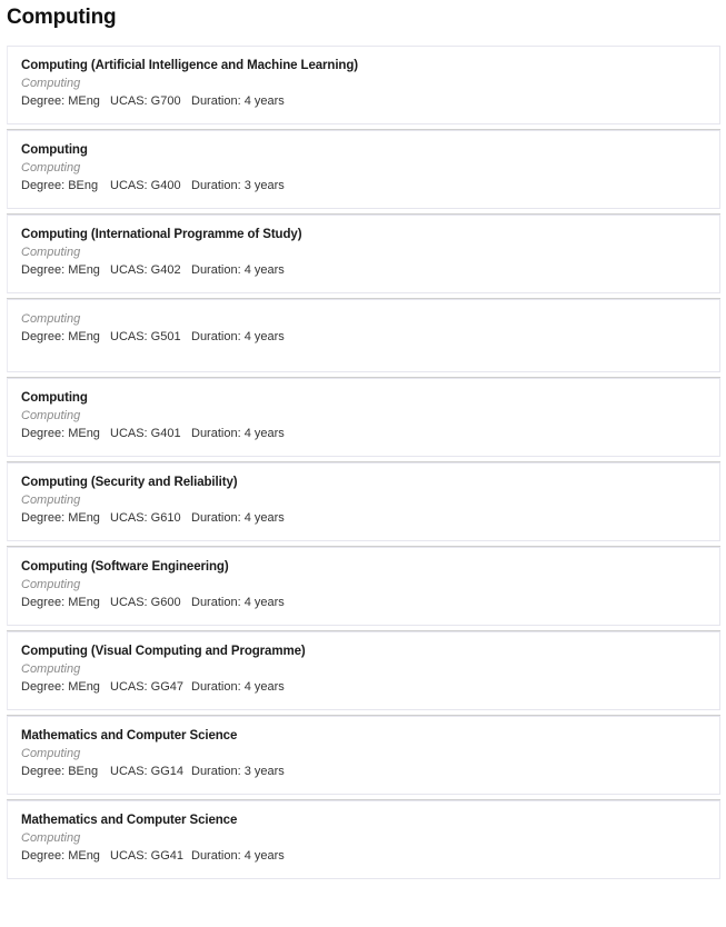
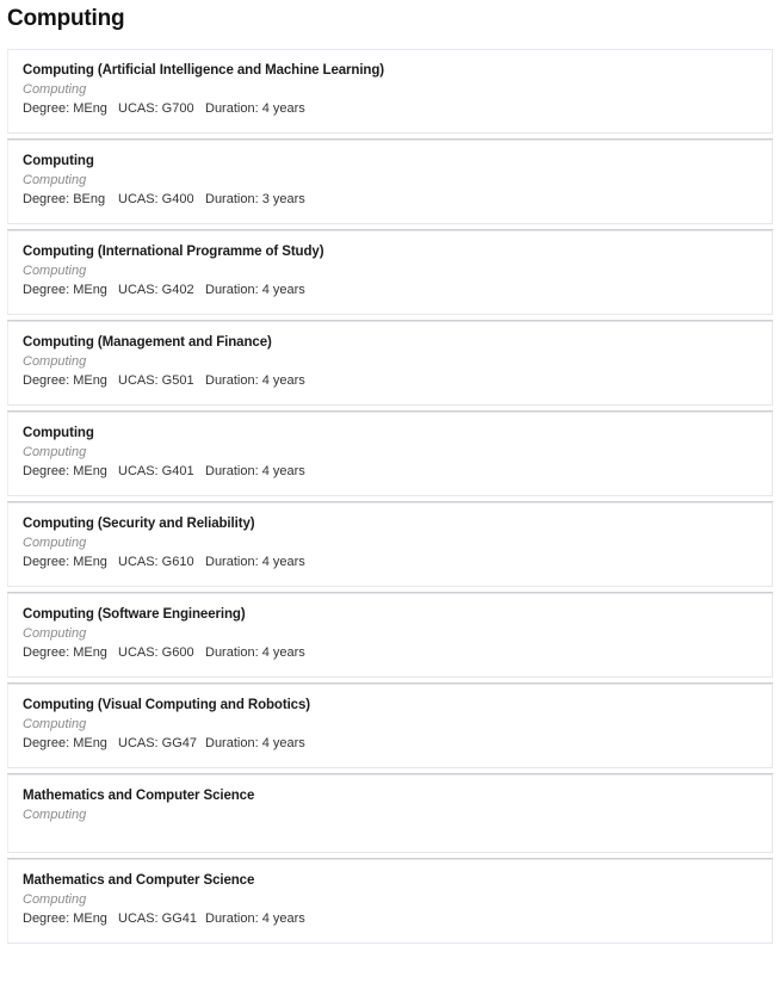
  Computing
  Computing (Artificial Intelligence and Machine Learning)
  Computing
  Degree: MEng UCAS: G700 Duration: 4 years
  Computing
  Computing
  Degree: BEng UCAS: G400 Duration: 3 years
  Computing (International Programme of Study)
  Computing
  Degree: MEng UCAS: G402 Duration: 4 years
+ Computing (Management and Finance)
  Computing
  Degree: MEng UCAS: G501 Duration: 4 years
  Computing
  Computing
  Degree: MEng UCAS: G401 Duration: 4 years
  Computing (Security and Reliability)
  Computing
  Degree: MEng UCAS: G610 Duration: 4 years
  Computing (Software Engineering)
  Computing
  Degree: MEng UCAS: G600 Duration: 4 years
- Computing (Visual Computing and Programme)
+ Computing (Visual Computing and Robotics)
  Computing
  Degree: MEng UCAS: GG47 Duration: 4 years
  Mathematics and Computer Science
  Computing
- Degree: BEng UCAS: GG14 Duration: 3 years
  Mathematics and Computer Science
  Computing
  Degree: MEng UCAS: GG41 Duration: 4 years
